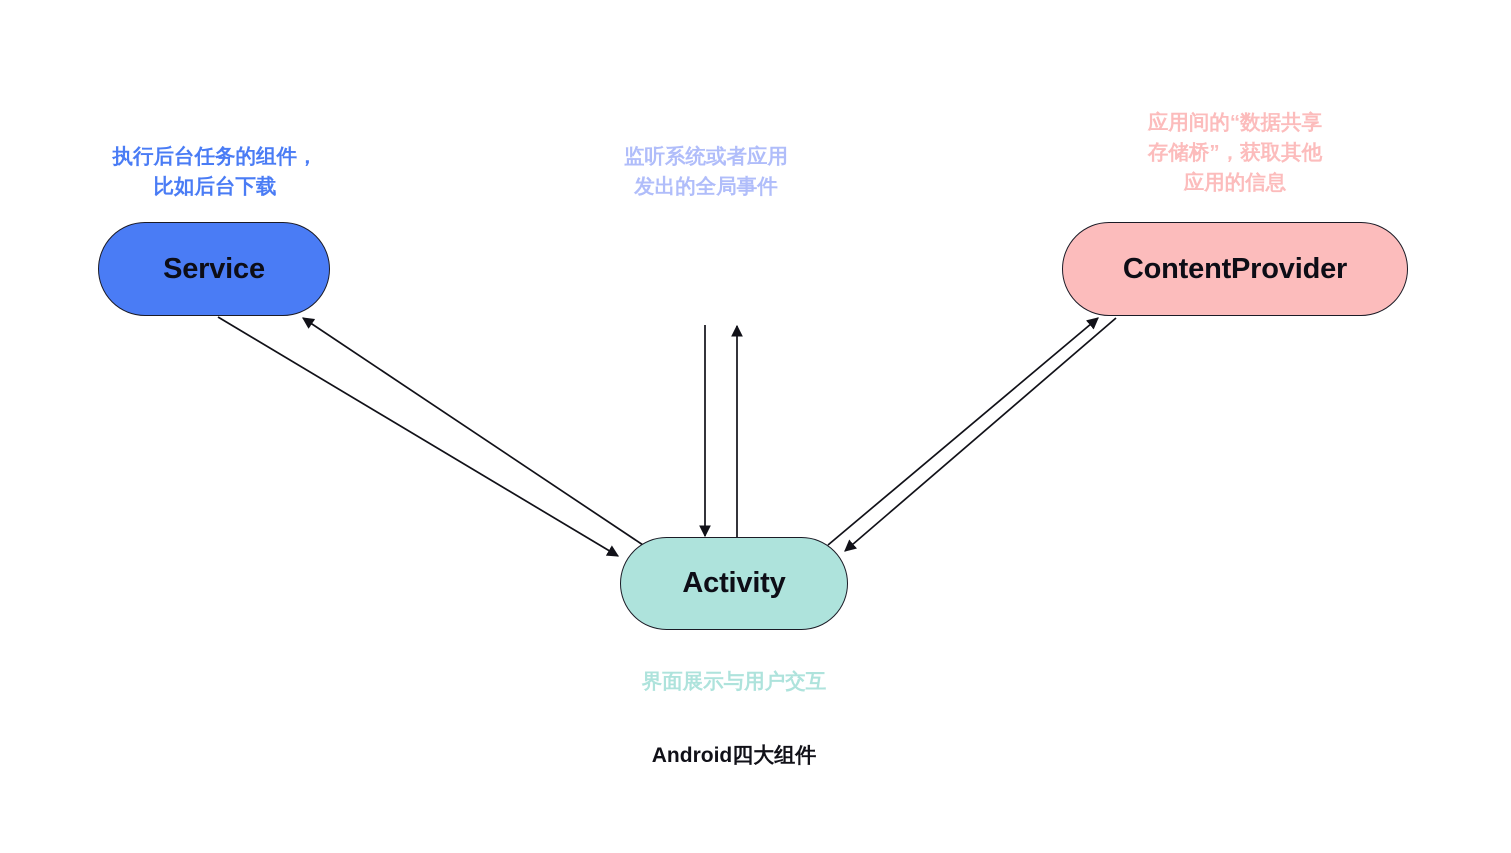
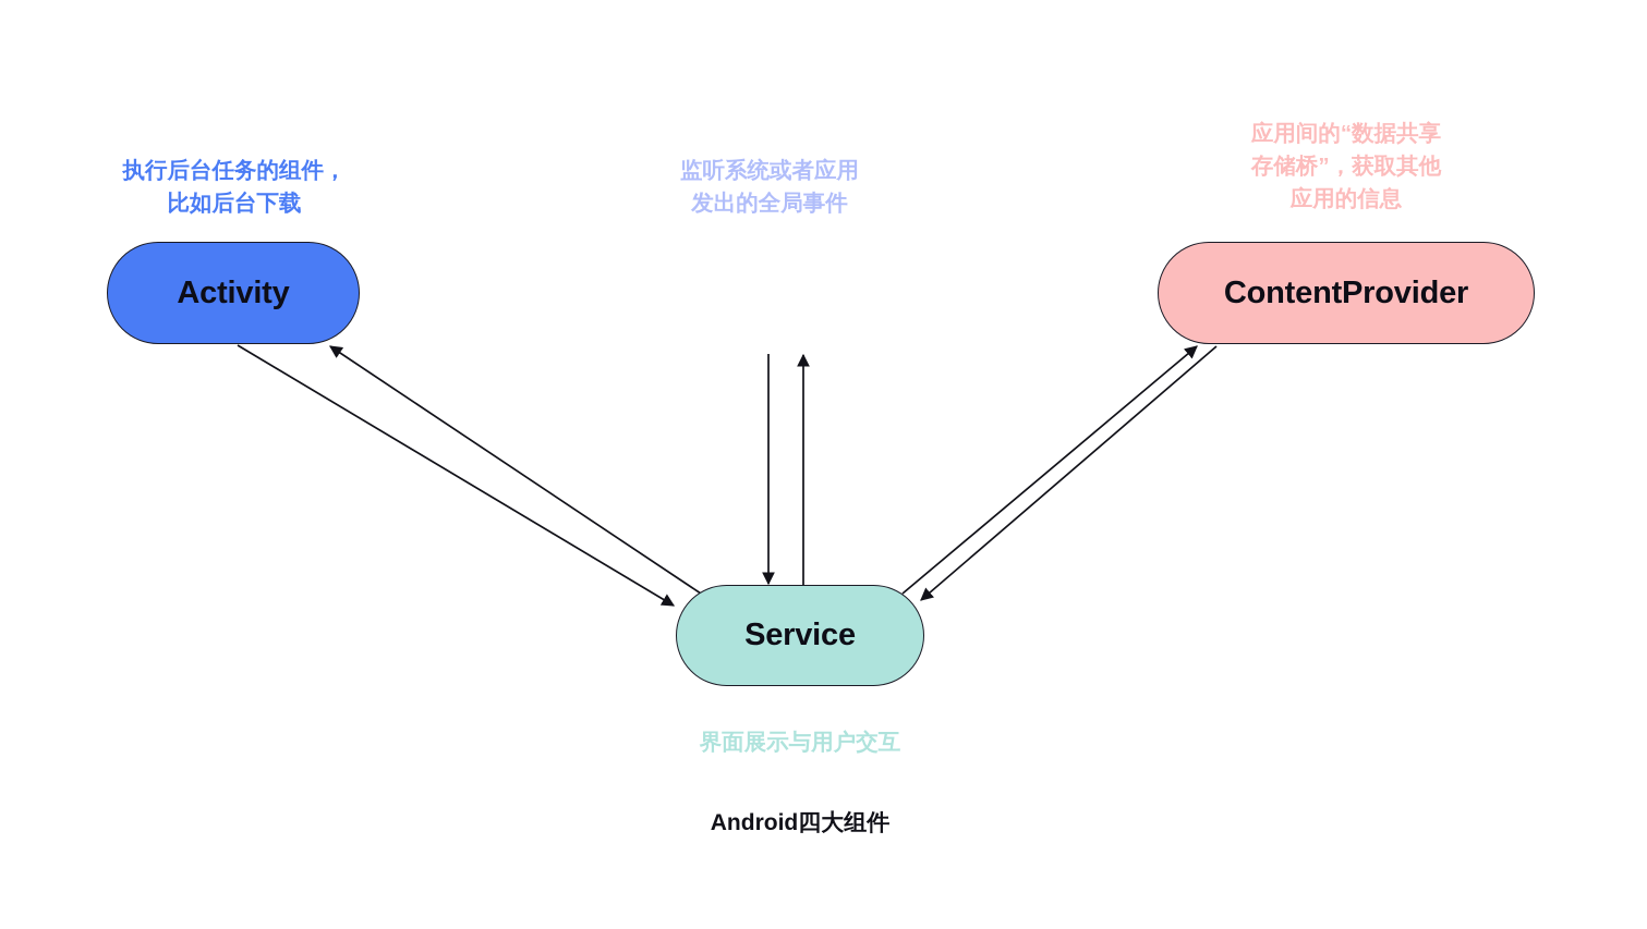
  执行后台任务的组件，
  比如后台下载
- Service
+ Activity
  监听系统或者应用
  发出的全局事件
  应用间的“数据共享
  存储桥”，获取其他
  应用的信息
  ContentProvider
- Activity
+ Service
  界面展示与用户交互
  Android四大组件
